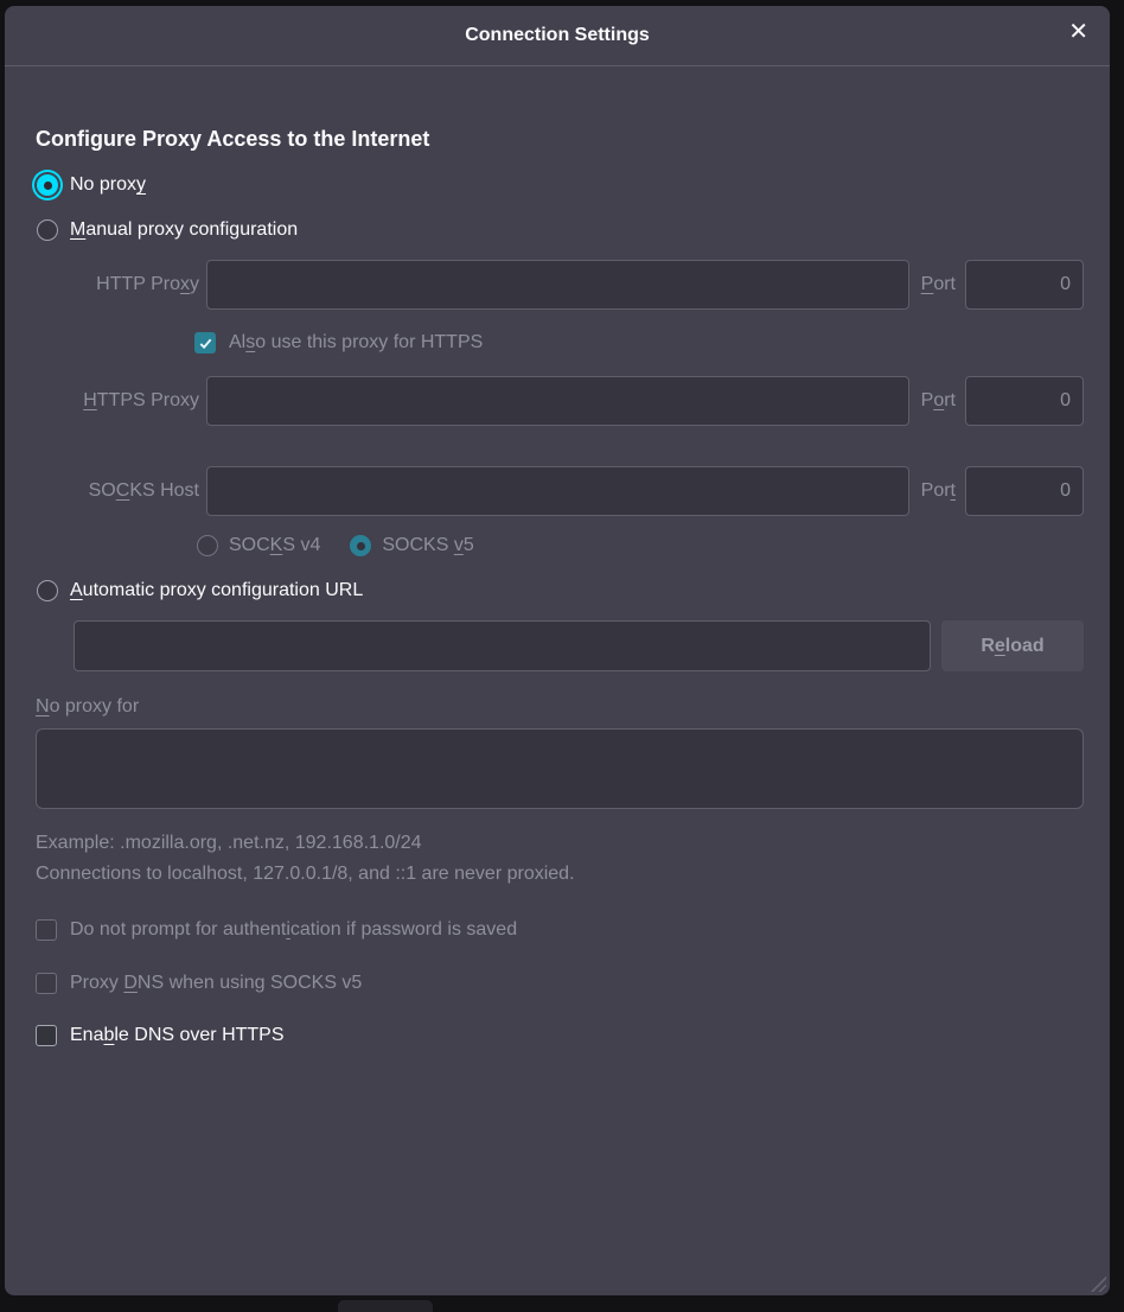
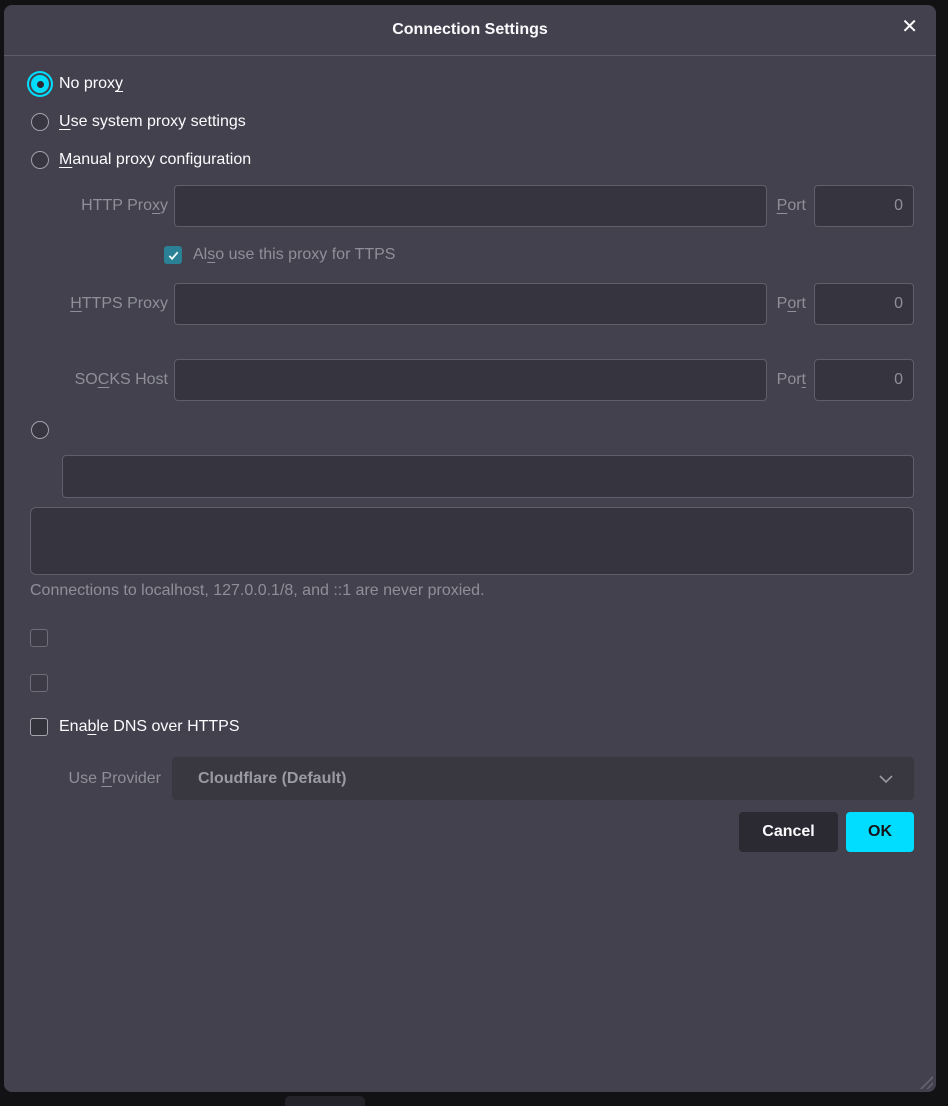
  Connection Settings
  ✕
- Configure Proxy Access to the Internet
  No proxy
+ Use system proxy settings
  Manual proxy configuration
  HTTP Proxy
  Port
  0
- Also use this proxy for HTTPS
+ Also use this proxy for TTPS
  HTTPS Proxy
  Port
  0
  SOCKS Host
  Port
  0
- SOCKS v4
- SOCKS v5
- Automatic proxy configuration URL
- Reload
- No proxy for
- Example: .mozilla.org, .net.nz, 192.168.1.0/24
  Connections to localhost, 127.0.0.1/8, and ::1 are never proxied.
- Do not prompt for authentication if password is saved
- Proxy DNS when using SOCKS v5
  Enable DNS over HTTPS
+ Use Provider
+ Cloudflare (Default)
+ Cancel
+ OK
